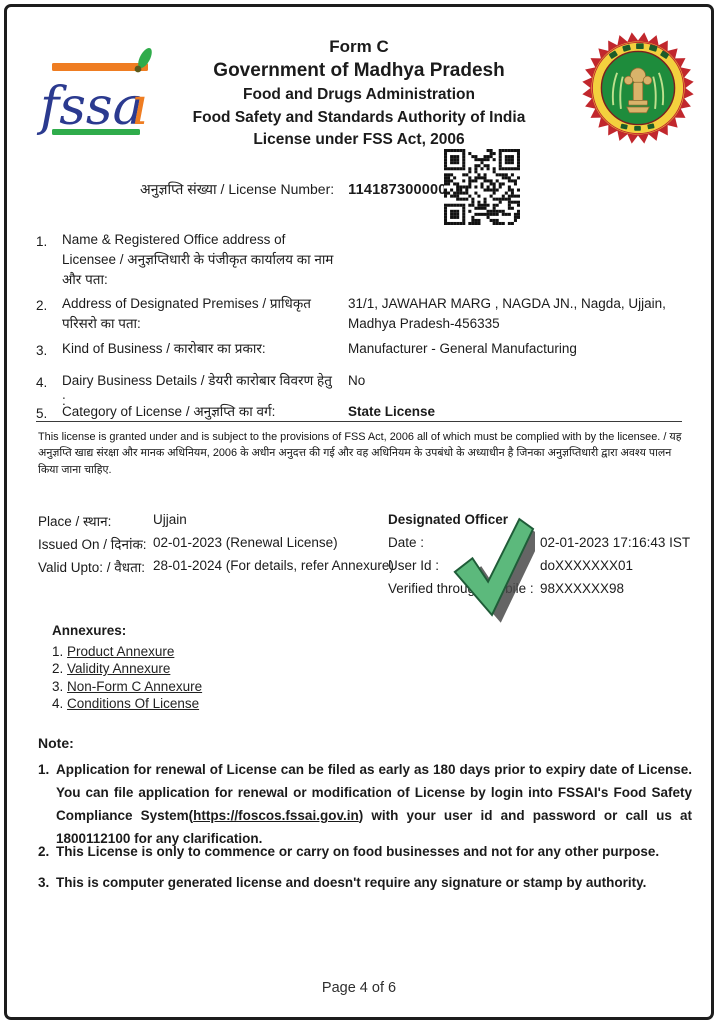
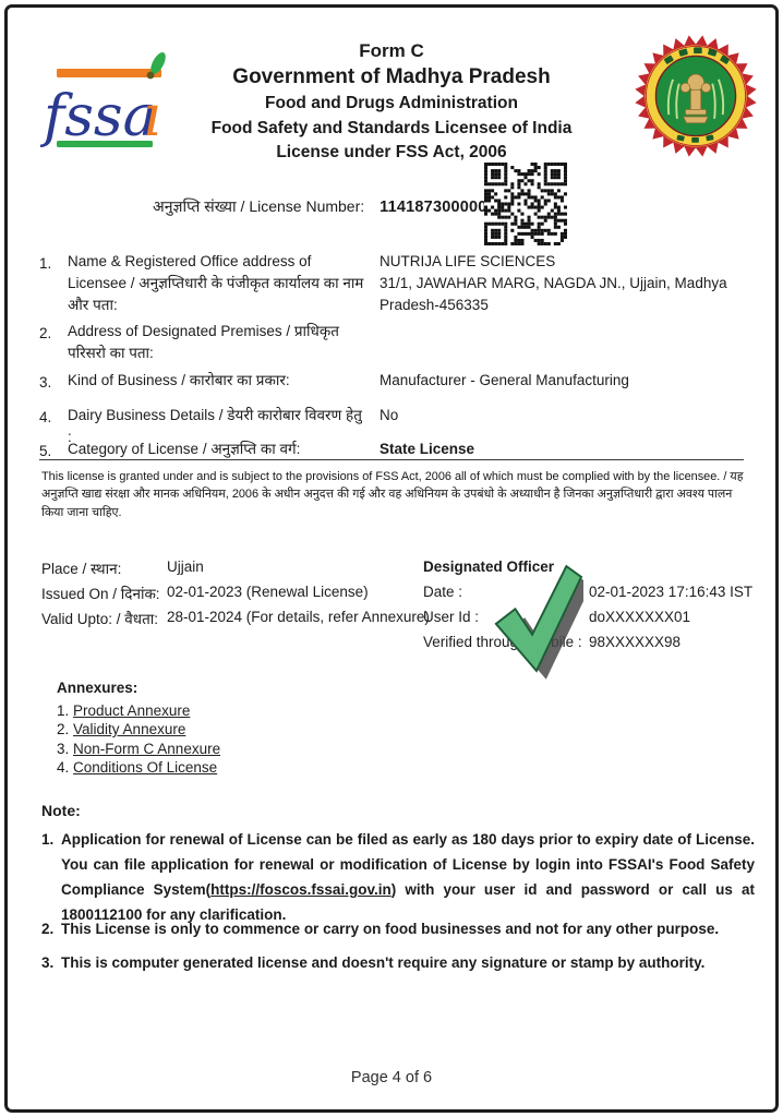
  fssa
  ı
  Form C
  Government of Madhya Pradesh
  Food and Drugs Administration
- Food Safety and Standards Authority of India
+ Food Safety and Standards Licensee of India
  License under FSS Act, 2006
  अनुज्ञप्ति संख्या / License Number:
  114187300000
  1.
  Name & Registered Office address of Licensee / अनुज्ञप्तिधारी के पंजीकृत कार्यालय का नाम और पता:
+ NUTRIJA LIFE SCIENCES
+ 31/1, JAWAHAR MARG, NAGDA JN., Ujjain, Madhya Pradesh-456335
  2.
  Address of Designated Premises / प्राधिकृत परिसरो का पता:
- 31/1, JAWAHAR MARG , NAGDA JN., Nagda, Ujjain, Madhya Pradesh-456335
  3.
  Kind of Business / कारोबार का प्रकार:
  Manufacturer - General Manufacturing
  4.
  Dairy Business Details / डेयरी कारोबार विवरण हेतु :
  No
  5.
  Category of License / अनुज्ञप्ति का वर्ग:
  State License
  This license is granted under and is subject to the provisions of FSS Act, 2006 all of which must be complied with by the licensee. / यह अनुज्ञप्ति खाद्य संरक्षा और मानक अधिनियम, 2006 के अधीन अनुदत्त की गई और वह अधिनियम के उपबंधो के अध्याधीन है जिनका अनुज्ञप्तिधारी द्वारा अवश्य पालन किया जाना चाहिए.
  Place / स्थान:
  Ujjain
  Issued On / दिनांक:
  02-01-2023 (Renewal License)
  Valid Upto: / वैधता:
  28-01-2024 (For details, refer Annexure)
  Designated Officer
  Date :
  02-01-2023 17:16:43 IST
  User Id :
  doXXXXXXX01
  Verified throubile :
  98XXXXXX98
  Annexures:
  1. Product Annexure
  2. Validity Annexure
  3. Non-Form C Annexure
  4. Conditions Of License
  Note:
  1.
  Application for renewal of License can be filed as early as 180 days prior to expiry date of License. You can file application for renewal or modification of License by login into FSSAI's Food Safety Compliance System(https://foscos.fssai.gov.in) with your user id and password or call us at 1800112100 for any clarification.
  2.
  This License is only to commence or carry on food businesses and not for any other purpose.
  3.
  This is computer generated license and doesn't require any signature or stamp by authority.
  Page 4 of 6
